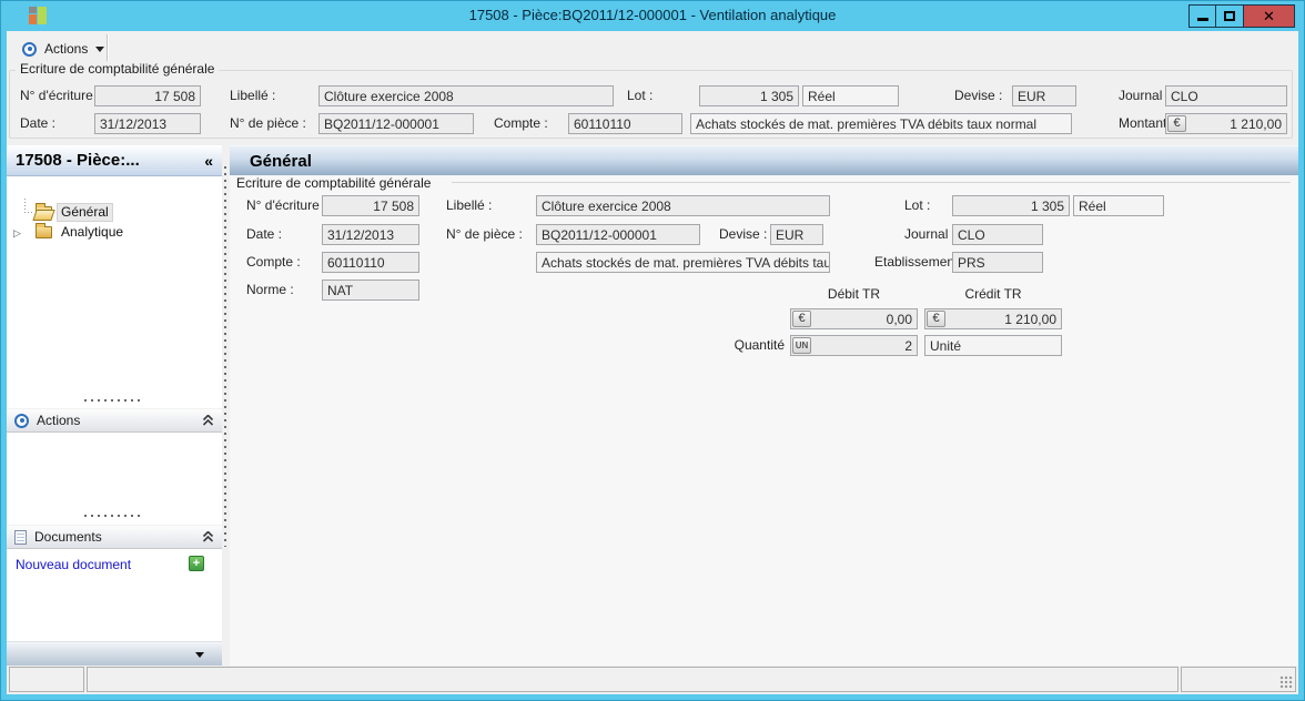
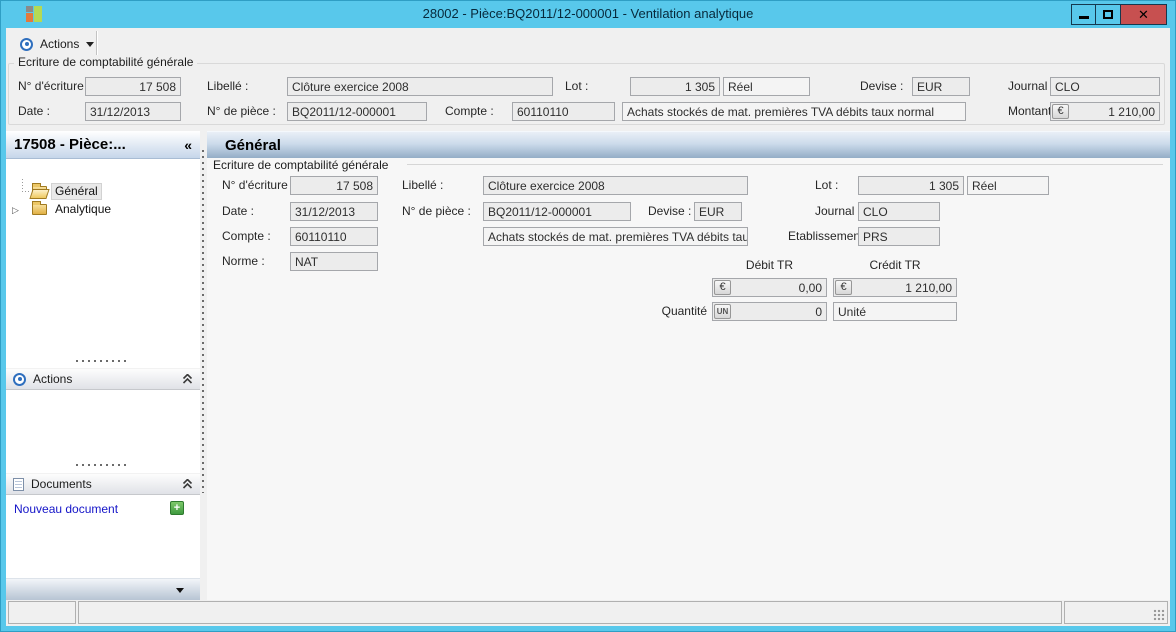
- 17508 - Pièce:BQ2011/12-000001 - Ventilation analytique
+ 28002 - Pièce:BQ2011/12-000001 - Ventilation analytique
  ✕
  Actions
  Ecriture de comptabilité générale
  N° d'écriture
  17 508
  Libellé :
  Clôture exercice 2008
  Lot :
  1 305
  Réel
  Devise :
  EUR
  Journal
  CLO
  Date :
  31/12/2013
  N° de pièce :
  BQ2011/12-000001
  Compte :
  60110110
  Achats stockés de mat. premières TVA débits taux normal
  Montan
  €
  1 210,00
  17508 - Pièce:...
  «
  Général
  ▷
  Analytique
  Actions
  Documents
  Nouveau document
  +
  Général
  Ecriture de comptabilité générale
  N° d'écriture
  17 508
  Libellé :
  Clôture exercice 2008
  Lot :
  1 305
  Réel
  Date :
  31/12/2013
  N° de pièce :
  BQ2011/12-000001
  Devise :
  EUR
  Journal
  CLO
  Compte :
  60110110
  Achats stockés de mat. premières TVA débits tau
  Etablissemen
  PRS
  Norme :
  NAT
  Débit TR
  Crédit TR
  €
  0,00
  €
  1 210,00
  Quantité
  UN
- 2
+ 0
  Unité
